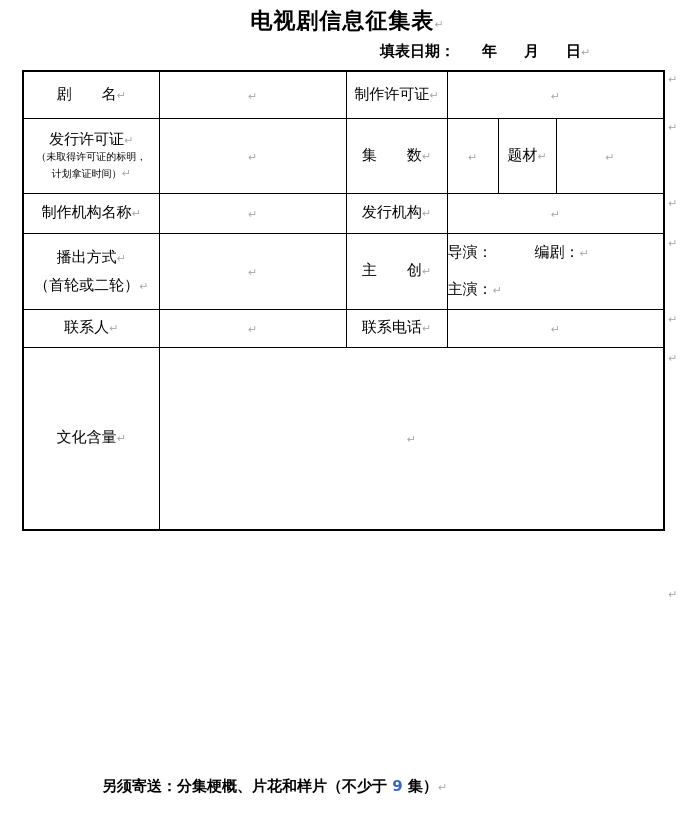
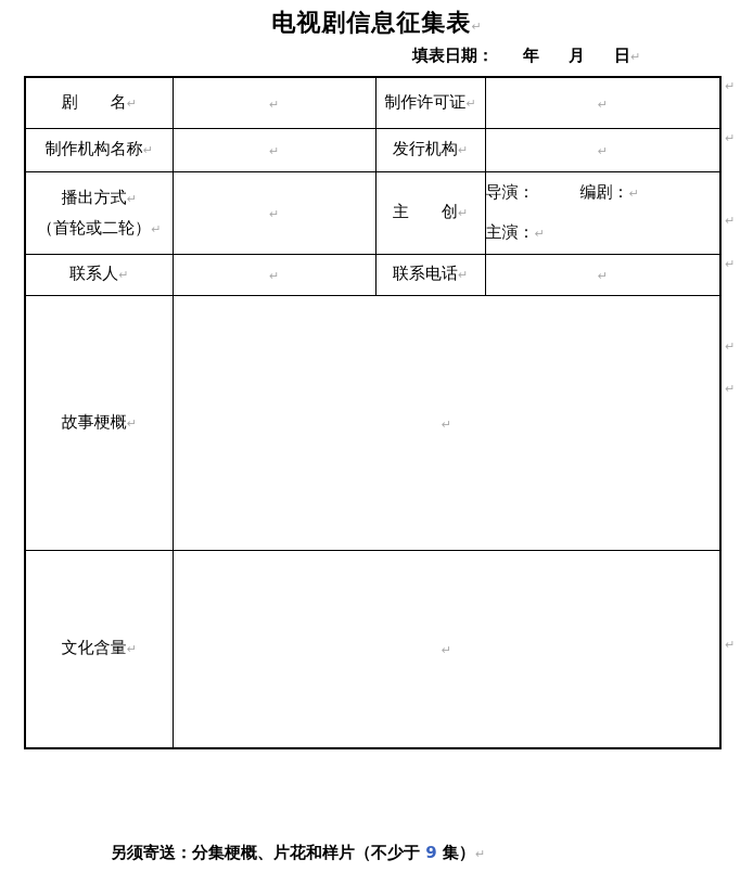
  电视剧信息征集表↵
  填表日期： 年 月 日↵
  剧 名↵	↵	制作许可证↵	↵
- 发行许可证↵ （未取得许可证的标明， 计划拿证时间）↵	↵	集 数↵	↵	题材↵	↵
  制作机构名称↵	↵	发行机构↵	↵
  播出方式↵ （首轮或二轮）↵	↵	主 创↵	导演： 编剧：↵ 主演：↵
  联系人↵	↵	联系电话↵	↵
+ 故事梗概↵	↵
  文化含量↵	↵
  ↵
  ↵
  ↵
  ↵
  ↵
  ↵
  ↵
  另须寄送：分集梗概、片花和样片（不少于 9 集）↵
